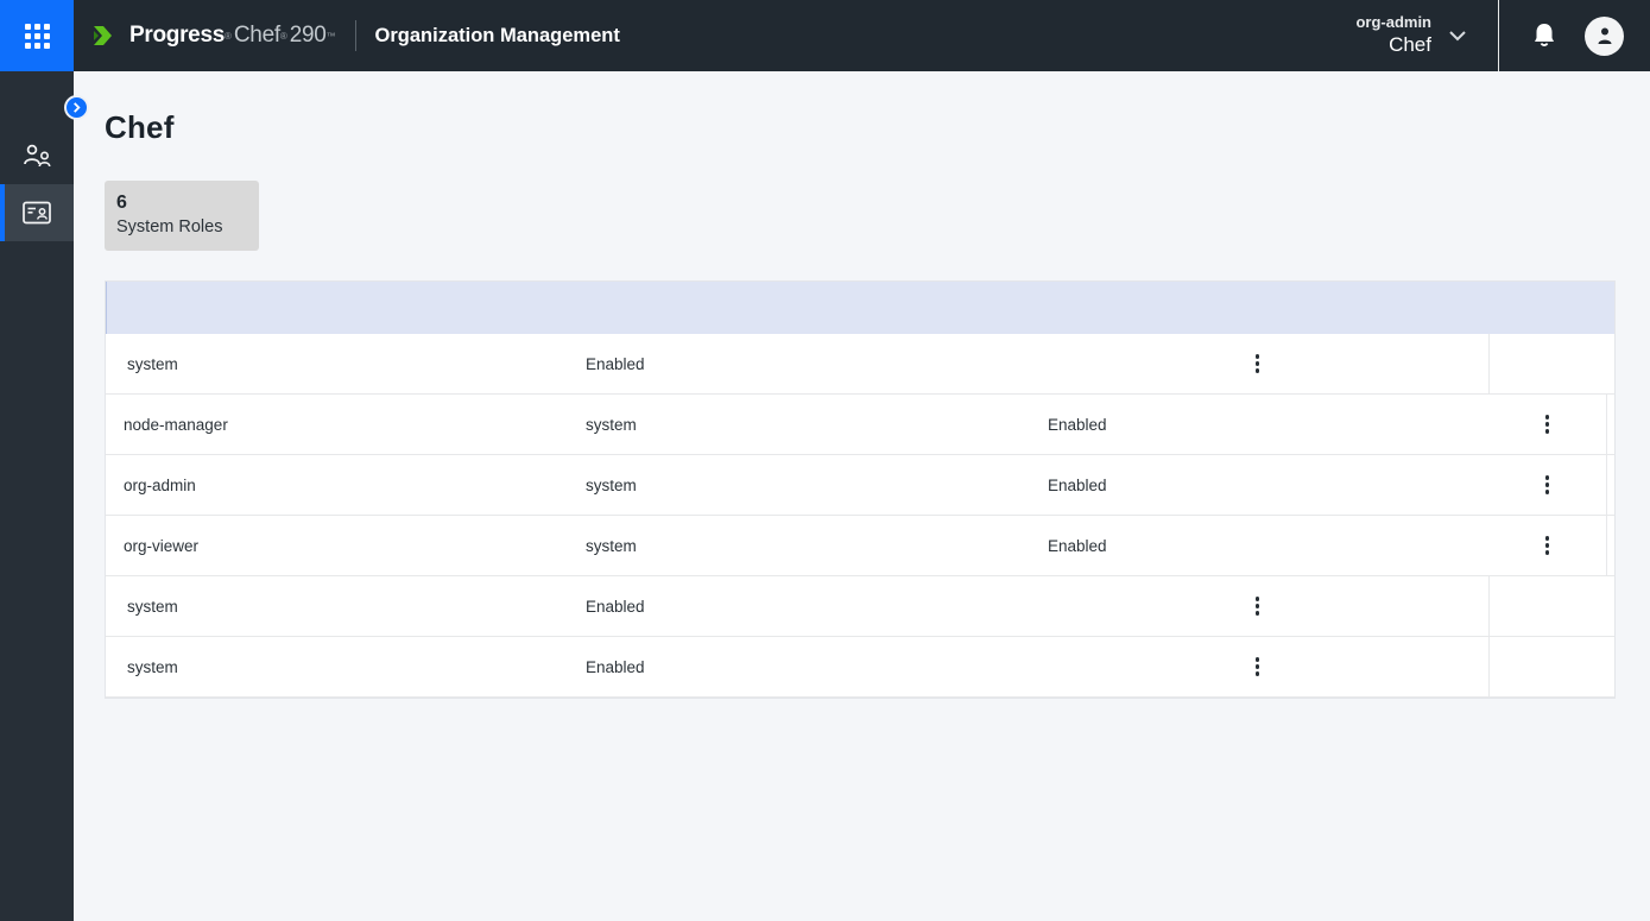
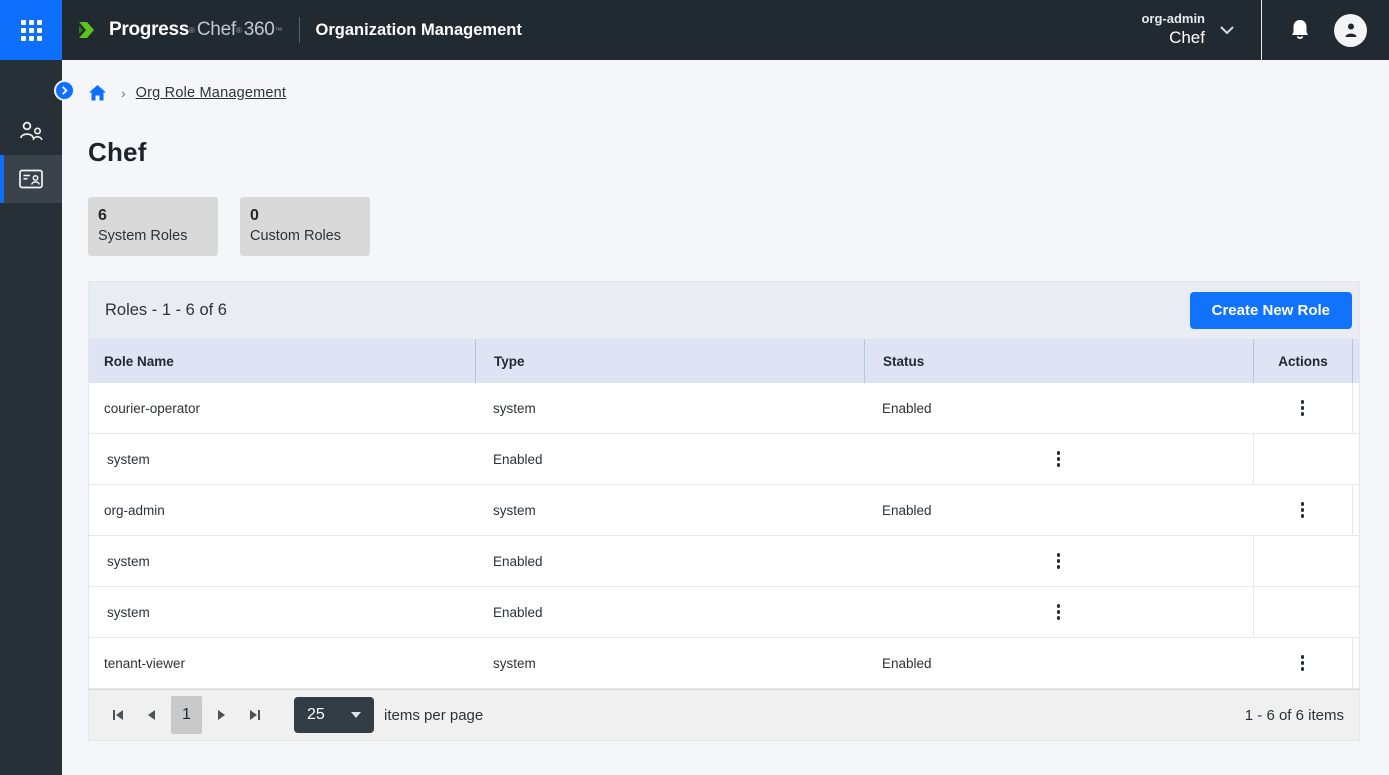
  Progress
  ®
  Chef
  ®
- 290
+ 360
  ™
  Organization Management
  org-admin
  Chef
+ ›
+ Org Role Management
  Chef
  6
  System Roles
+ 0
+ Custom Roles
+ Roles - 1 - 6 of 6
+ Create New Role
+ Role Name
+ Type
+ Status
+ Actions
+ courier-operator
  system
  Enabled
- node-manager
  system
  Enabled
  org-admin
  system
  Enabled
- org-viewer
  system
  Enabled
  system
  Enabled
+ tenant-viewer
  system
  Enabled
+ 1
+ 25
+ items per page
+ 1 - 6 of 6 items
